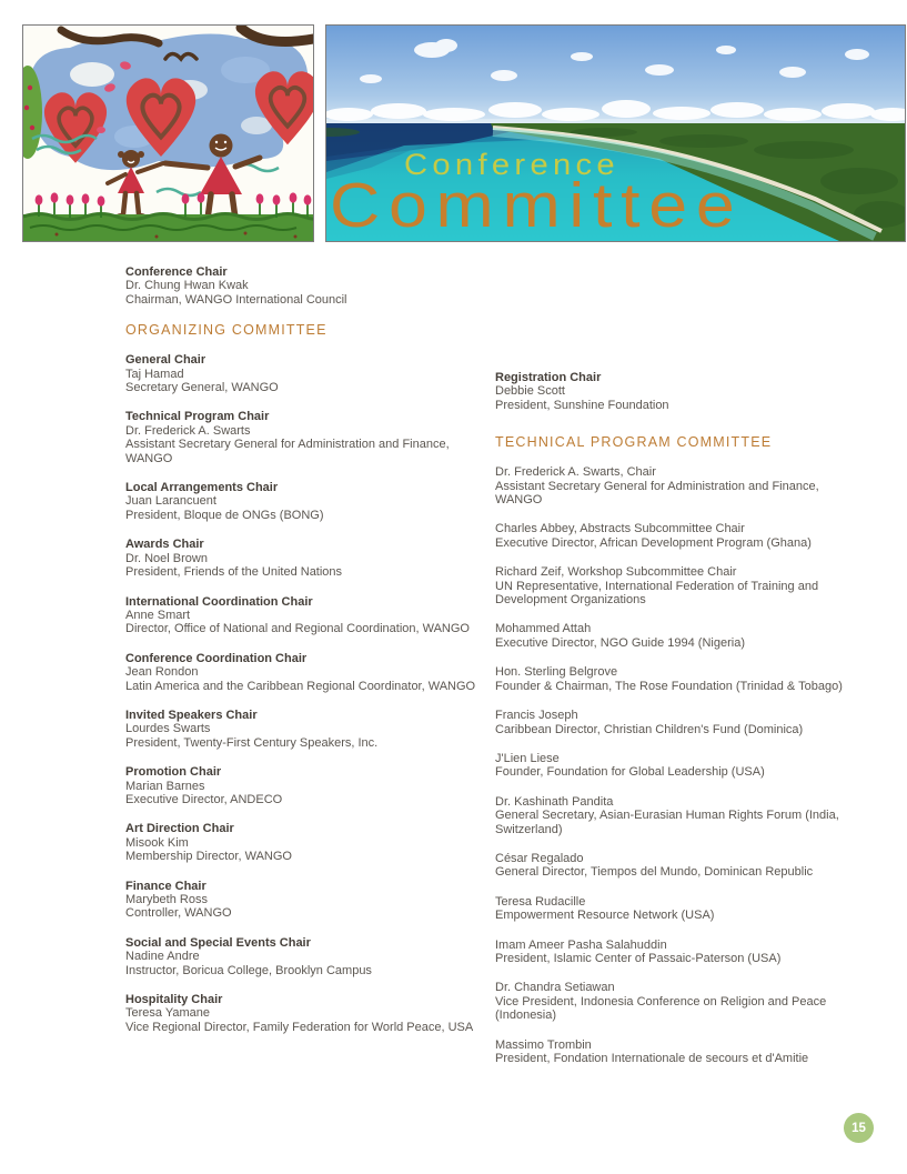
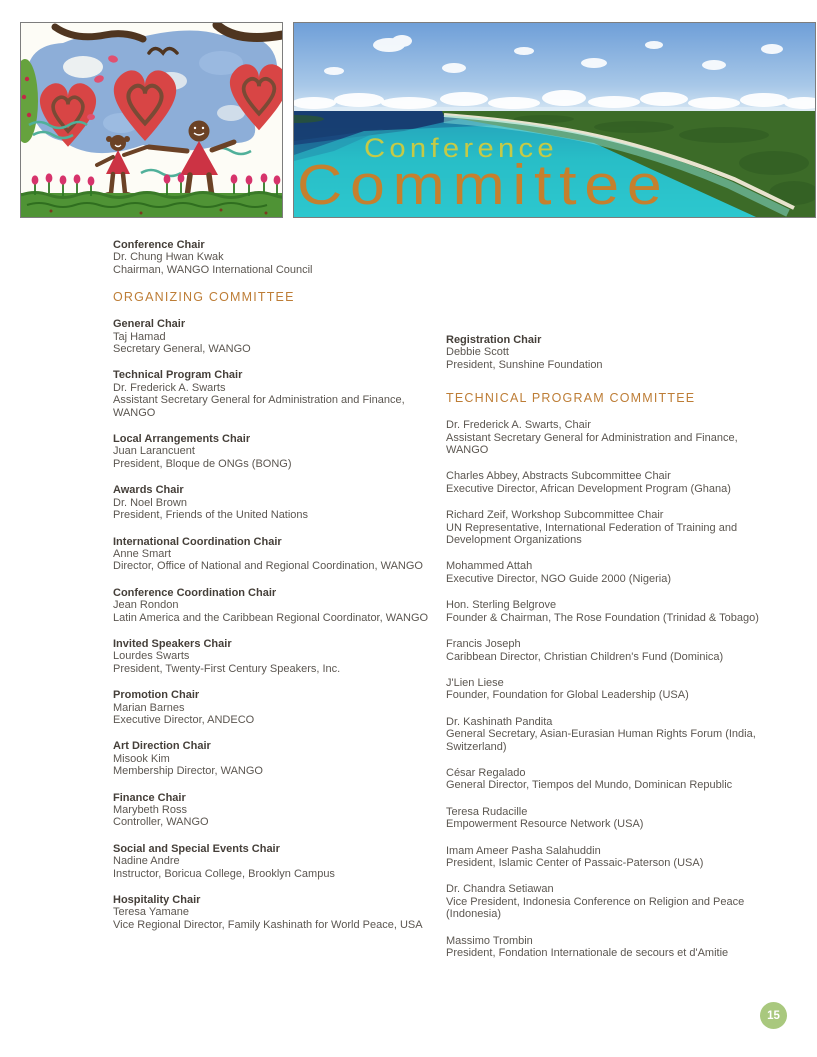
  Conference
  Committee
  Conference Chair
  Dr. Chung Hwan Kwak
  Chairman, WANGO International Council
  ORGANIZING COMMITTEE
  General Chair
  Taj Hamad
  Secretary General, WANGO
  Technical Program Chair
  Dr. Frederick A. Swarts
  Assistant Secretary General for Administration and Finance,
  WANGO
  Local Arrangements Chair
  Juan Larancuent
  President, Bloque de ONGs (BONG)
  Awards Chair
  Dr. Noel Brown
  President, Friends of the United Nations
  International Coordination Chair
  Anne Smart
  Director, Office of National and Regional Coordination, WANGO
  Conference Coordination Chair
  Jean Rondon
  Latin America and the Caribbean Regional Coordinator, WANGO
  Invited Speakers Chair
  Lourdes Swarts
  President, Twenty-First Century Speakers, Inc.
  Promotion Chair
  Marian Barnes
  Executive Director, ANDECO
  Art Direction Chair
  Misook Kim
  Membership Director, WANGO
  Finance Chair
  Marybeth Ross
  Controller, WANGO
  Social and Special Events Chair
  Nadine Andre
  Instructor, Boricua College, Brooklyn Campus
  Hospitality Chair
  Teresa Yamane
- Vice Regional Director, Family Federation for World Peace, USA
+ Vice Regional Director, Family Kashinath for World Peace, USA
  Registration Chair
  Debbie Scott
  President, Sunshine Foundation
  TECHNICAL PROGRAM COMMITTEE
  Dr. Frederick A. Swarts, Chair
  Assistant Secretary General for Administration and Finance,
  WANGO
  Charles Abbey, Abstracts Subcommittee Chair
  Executive Director, African Development Program (Ghana)
  Richard Zeif, Workshop Subcommittee Chair
  UN Representative, International Federation of Training and
  Development Organizations
  Mohammed Attah
- Executive Director, NGO Guide 1994 (Nigeria)
+ Executive Director, NGO Guide 2000 (Nigeria)
  Hon. Sterling Belgrove
  Founder & Chairman, The Rose Foundation (Trinidad & Tobago)
  Francis Joseph
  Caribbean Director, Christian Children's Fund (Dominica)
  J'Lien Liese
  Founder, Foundation for Global Leadership (USA)
  Dr. Kashinath Pandita
  General Secretary, Asian-Eurasian Human Rights Forum (India,
  Switzerland)
  César Regalado
  General Director, Tiempos del Mundo, Dominican Republic
  Teresa Rudacille
  Empowerment Resource Network (USA)
  Imam Ameer Pasha Salahuddin
  President, Islamic Center of Passaic-Paterson (USA)
  Dr. Chandra Setiawan
  Vice President, Indonesia Conference on Religion and Peace
  (Indonesia)
  Massimo Trombin
  President, Fondation Internationale de secours et d'Amitie
  15
